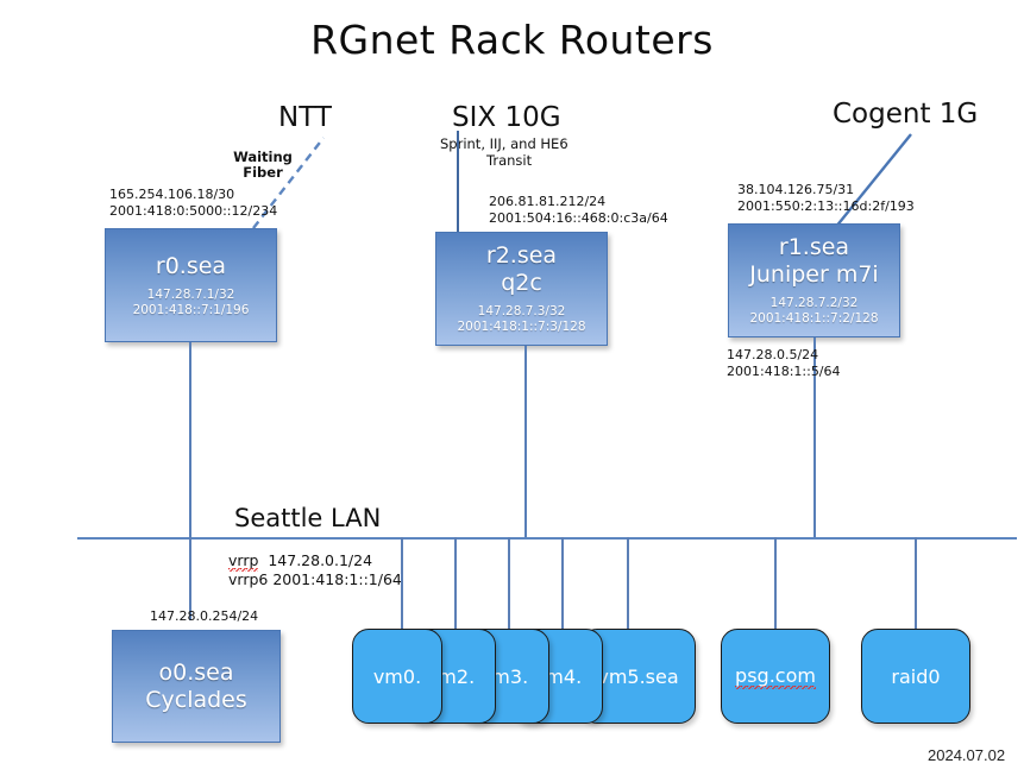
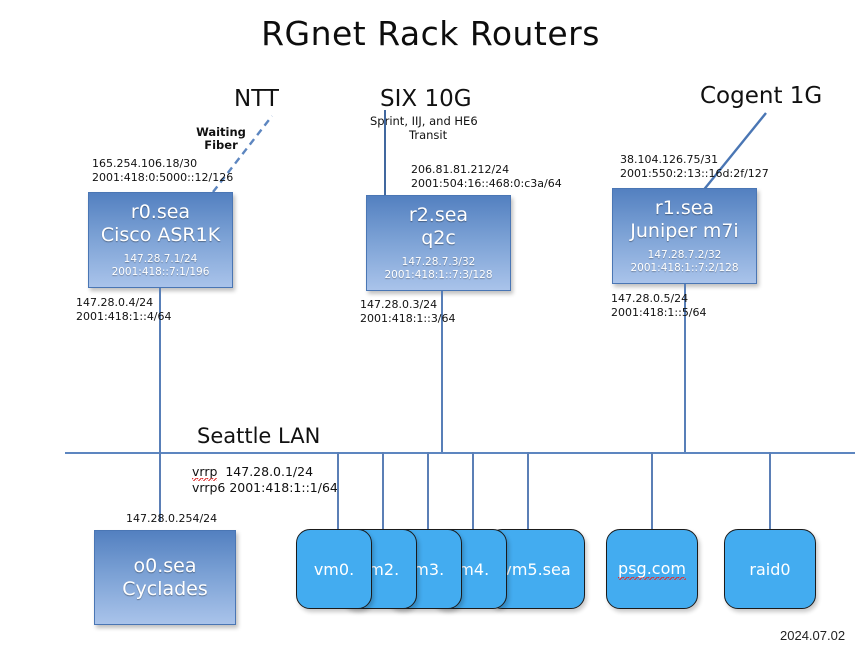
  RGnet Rack Routers
  NTT
  Waiting
  Fiber
  SIX 10G
  Sprint, IIJ, and HE6
  Transit
  Cogent 1G
  165.254.106.18/30
- 2001:418:0:5000::12/234
+ 2001:418:0:5000::12/126
  206.81.81.212/24
  2001:504:16::468:0:c3a/64
  38.104.126.75/31
- 2001:550:2:13::16d:2f/193
+ 2001:550:2:13::16d:2f/127
  r0.sea
+ Cisco ASR1K
- 147.28.7.1/32
+ 147.28.7.1/24
  2001:418::7:1/196
  r2.sea
  q2c
  147.28.7.3/32
  2001:418:1::7:3/128
  r1.sea
  Juniper m7i
  147.28.7.2/32
  2001:418:1::7:2/128
+ 147.28.0.4/24
+ 2001:418:1::4/64
+ 147.28.0.3/24
+ 2001:418:1::3/64
  147.28.0.5/24
  2001:418:1::5/64
  Seattle LAN
  vrrp 147.28.0.1/24
  vrrp6 2001:418:1::1/64
  147.28.0.254/24
  o0.sea
  Cyclades
  vm0.
  m2.
  m3.
  m4.
  vm5.sea
  psg.com
  raid0
  2024.07.02
